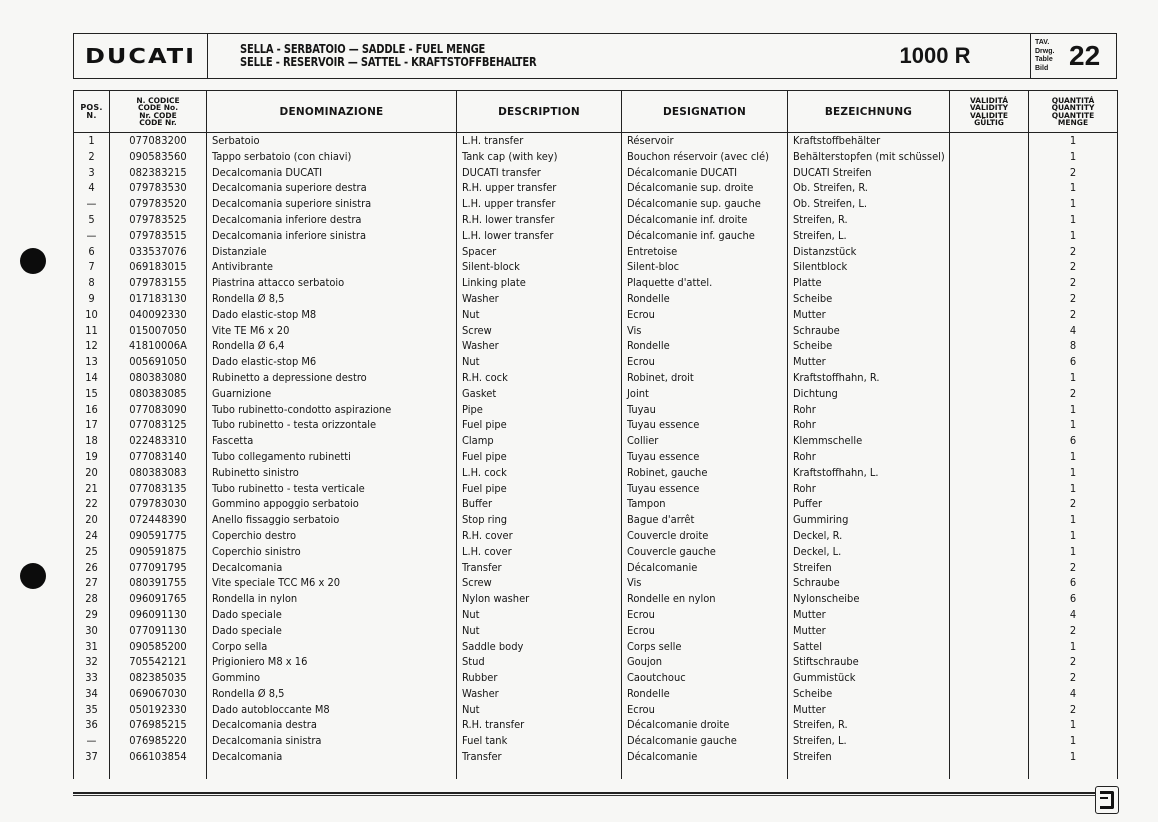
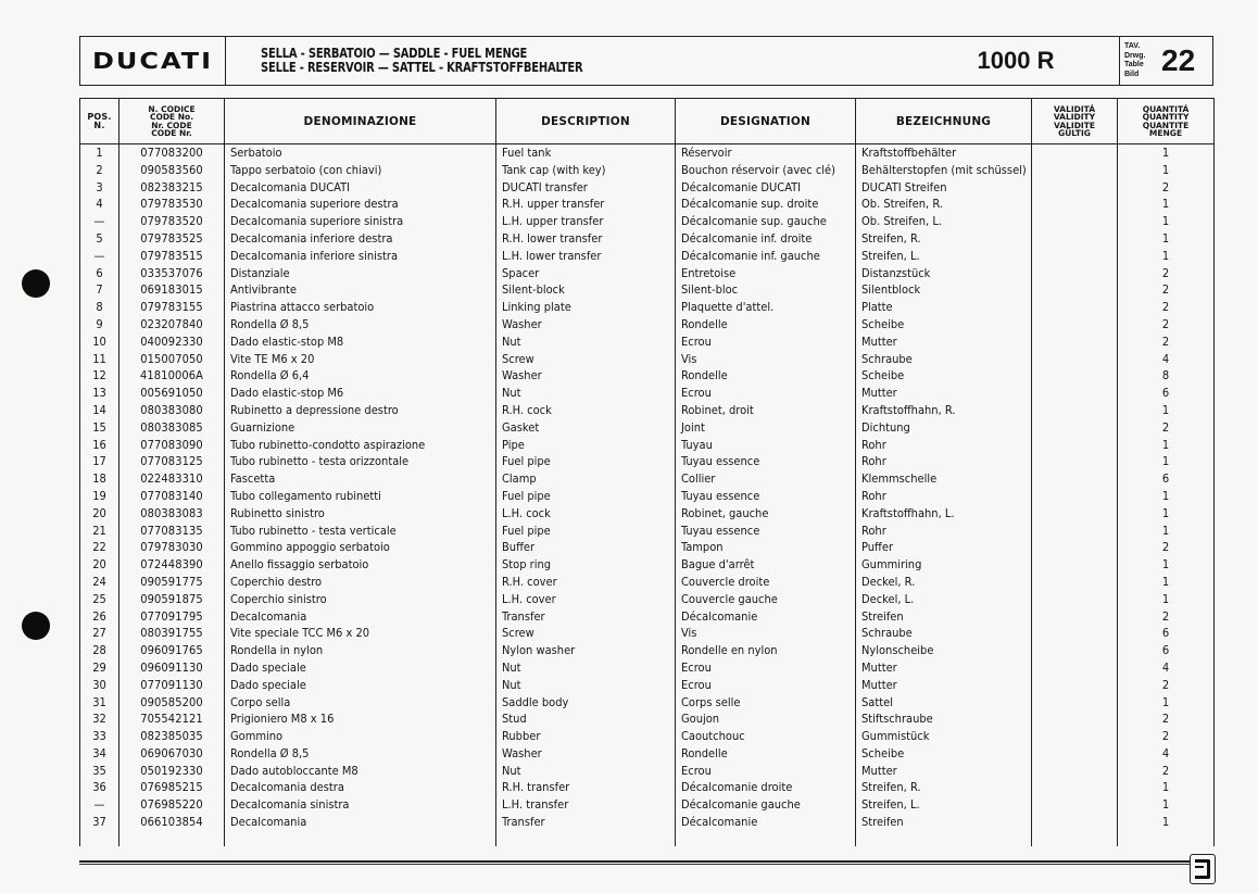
  DUCATI
  SELLA - SERBATOIO — SADDLE - FUEL MENGE
  SELLE - RESERVOIR — SATTEL - KRAFTSTOFFBEHALTER
  1000 R
  22
  POS. N.	N. CODICE CODE No. Nr. CODE CODE Nr.	DENOMINAZIONE	DESCRIPTION	DESIGNATION	BEZEICHNUNG	VALIDITÁ VALIDITY VALIDITE GÜLTIG	QUANTITÁ QUANTITY QUANTITE MENGE
- 1	077083200	Serbatoio	L.H. transfer	Réservoir	Kraftstoffbehälter		1
+ 1	077083200	Serbatoio	Fuel tank	Réservoir	Kraftstoffbehälter		1
  2	090583560	Tappo serbatoio (con chiavi)	Tank cap (with key)	Bouchon réservoir (avec clé)	Behälterstopfen (mit schüssel)		1
  3	082383215	Decalcomania DUCATI	DUCATI transfer	Décalcomanie DUCATI	DUCATI Streifen		2
  4	079783530	Decalcomania superiore destra	R.H. upper transfer	Décalcomanie sup. droite	Ob. Streifen, R.		1
  —	079783520	Decalcomania superiore sinistra	L.H. upper transfer	Décalcomanie sup. gauche	Ob. Streifen, L.		1
  5	079783525	Decalcomania inferiore destra	R.H. lower transfer	Décalcomanie inf. droite	Streifen, R.		1
  —	079783515	Decalcomania inferiore sinistra	L.H. lower transfer	Décalcomanie inf. gauche	Streifen, L.		1
  6	033537076	Distanziale	Spacer	Entretoise	Distanzstück		2
  7	069183015	Antivibrante	Silent-block	Silent-bloc	Silentblock		2
  8	079783155	Piastrina attacco serbatoio	Linking plate	Plaquette d'attel.	Platte		2
- 9	017183130	Rondella Ø 8,5	Washer	Rondelle	Scheibe		2
+ 9	023207840	Rondella Ø 8,5	Washer	Rondelle	Scheibe		2
  10	040092330	Dado elastic-stop M8	Nut	Ecrou	Mutter		2
  11	015007050	Vite TE M6 x 20	Screw	Vis	Schraube		4
  12	41810006A	Rondella Ø 6,4	Washer	Rondelle	Scheibe		8
  13	005691050	Dado elastic-stop M6	Nut	Ecrou	Mutter		6
  14	080383080	Rubinetto a depressione destro	R.H. cock	Robinet, droit	Kraftstoffhahn, R.		1
  15	080383085	Guarnizione	Gasket	Joint	Dichtung		2
  16	077083090	Tubo rubinetto-condotto aspirazione	Pipe	Tuyau	Rohr		1
  17	077083125	Tubo rubinetto - testa orizzontale	Fuel pipe	Tuyau essence	Rohr		1
  18	022483310	Fascetta	Clamp	Collier	Klemmschelle		6
  19	077083140	Tubo collegamento rubinetti	Fuel pipe	Tuyau essence	Rohr		1
  20	080383083	Rubinetto sinistro	L.H. cock	Robinet, gauche	Kraftstoffhahn, L.		1
  21	077083135	Tubo rubinetto - testa verticale	Fuel pipe	Tuyau essence	Rohr		1
  22	079783030	Gommino appoggio serbatoio	Buffer	Tampon	Puffer		2
  20	072448390	Anello fissaggio serbatoio	Stop ring	Bague d'arrêt	Gummiring		1
  24	090591775	Coperchio destro	R.H. cover	Couvercle droite	Deckel, R.		1
  25	090591875	Coperchio sinistro	L.H. cover	Couvercle gauche	Deckel, L.		1
  26	077091795	Decalcomania	Transfer	Décalcomanie	Streifen		2
  27	080391755	Vite speciale TCC M6 x 20	Screw	Vis	Schraube		6
  28	096091765	Rondella in nylon	Nylon washer	Rondelle en nylon	Nylonscheibe		6
  29	096091130	Dado speciale	Nut	Ecrou	Mutter		4
  30	077091130	Dado speciale	Nut	Ecrou	Mutter		2
  31	090585200	Corpo sella	Saddle body	Corps selle	Sattel		1
  32	705542121	Prigioniero M8 x 16	Stud	Goujon	Stiftschraube		2
  33	082385035	Gommino	Rubber	Caoutchouc	Gummistück		2
  34	069067030	Rondella Ø 8,5	Washer	Rondelle	Scheibe		4
  35	050192330	Dado autobloccante M8	Nut	Ecrou	Mutter		2
  36	076985215	Decalcomania destra	R.H. transfer	Décalcomanie droite	Streifen, R.		1
- —	076985220	Decalcomania sinistra	Fuel tank	Décalcomanie gauche	Streifen, L.		1
+ —	076985220	Decalcomania sinistra	L.H. transfer	Décalcomanie gauche	Streifen, L.		1
  37	066103854	Decalcomania	Transfer	Décalcomanie	Streifen		1
